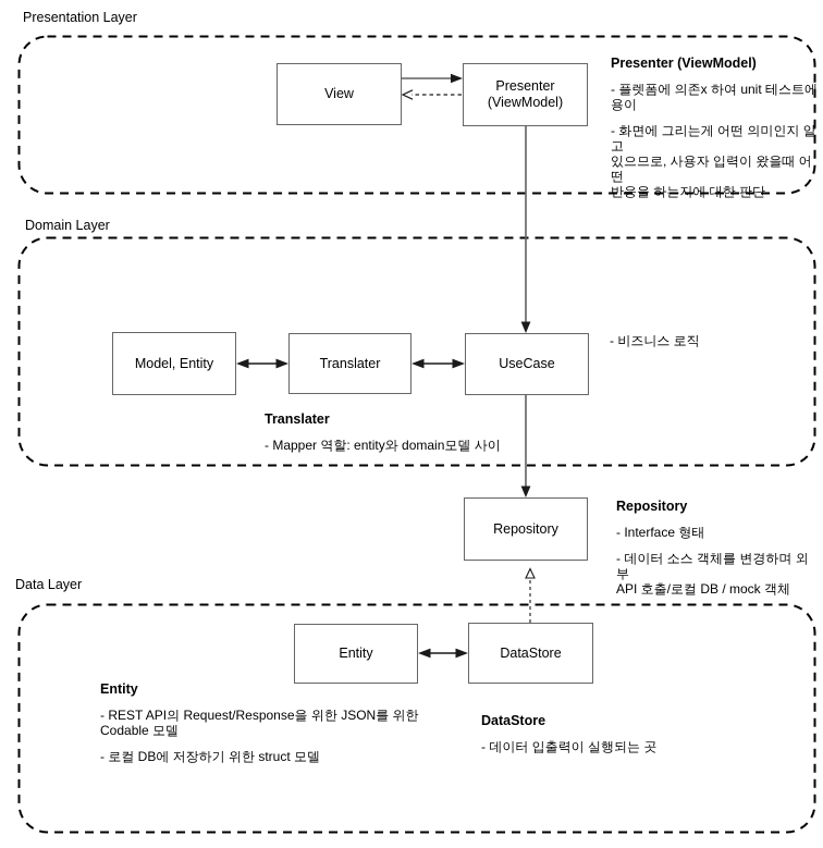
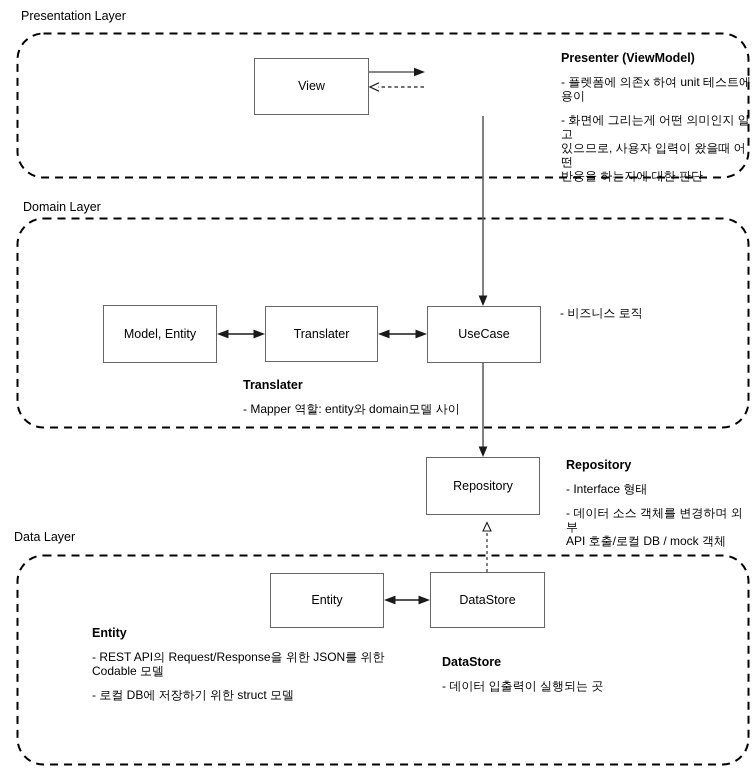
  Presentation Layer
  Domain Layer
  Data Layer
  View
- Presenter
- (ViewModel)
  Model, Entity
  Translater
  UseCase
  Repository
  Entity
  DataStore
  Presenter (ViewModel)
  - 플렛폼에 의존x 하여 unit 테스트에
  용이
  - 화면에 그리는게 어떤 의미인지 알고
  있으므로, 사용자 입력이 왔을때 어떤
  반응을 하는지에 대한 판단
  Translater
  - Mapper 역할: entity와 domain모델 사이
  - 비즈니스 로직
  Repository
  - Interface 형태
  - 데이터 소스 객체를 변경하며 외부
  API 호출/로컬 DB / mock 객체
  Entity
  - REST API의 Request/Response을 위한 JSON를 위한
  Codable 모델
  - 로컬 DB에 저장하기 위한 struct 모델
  DataStore
  - 데이터 입출력이 실행되는 곳
